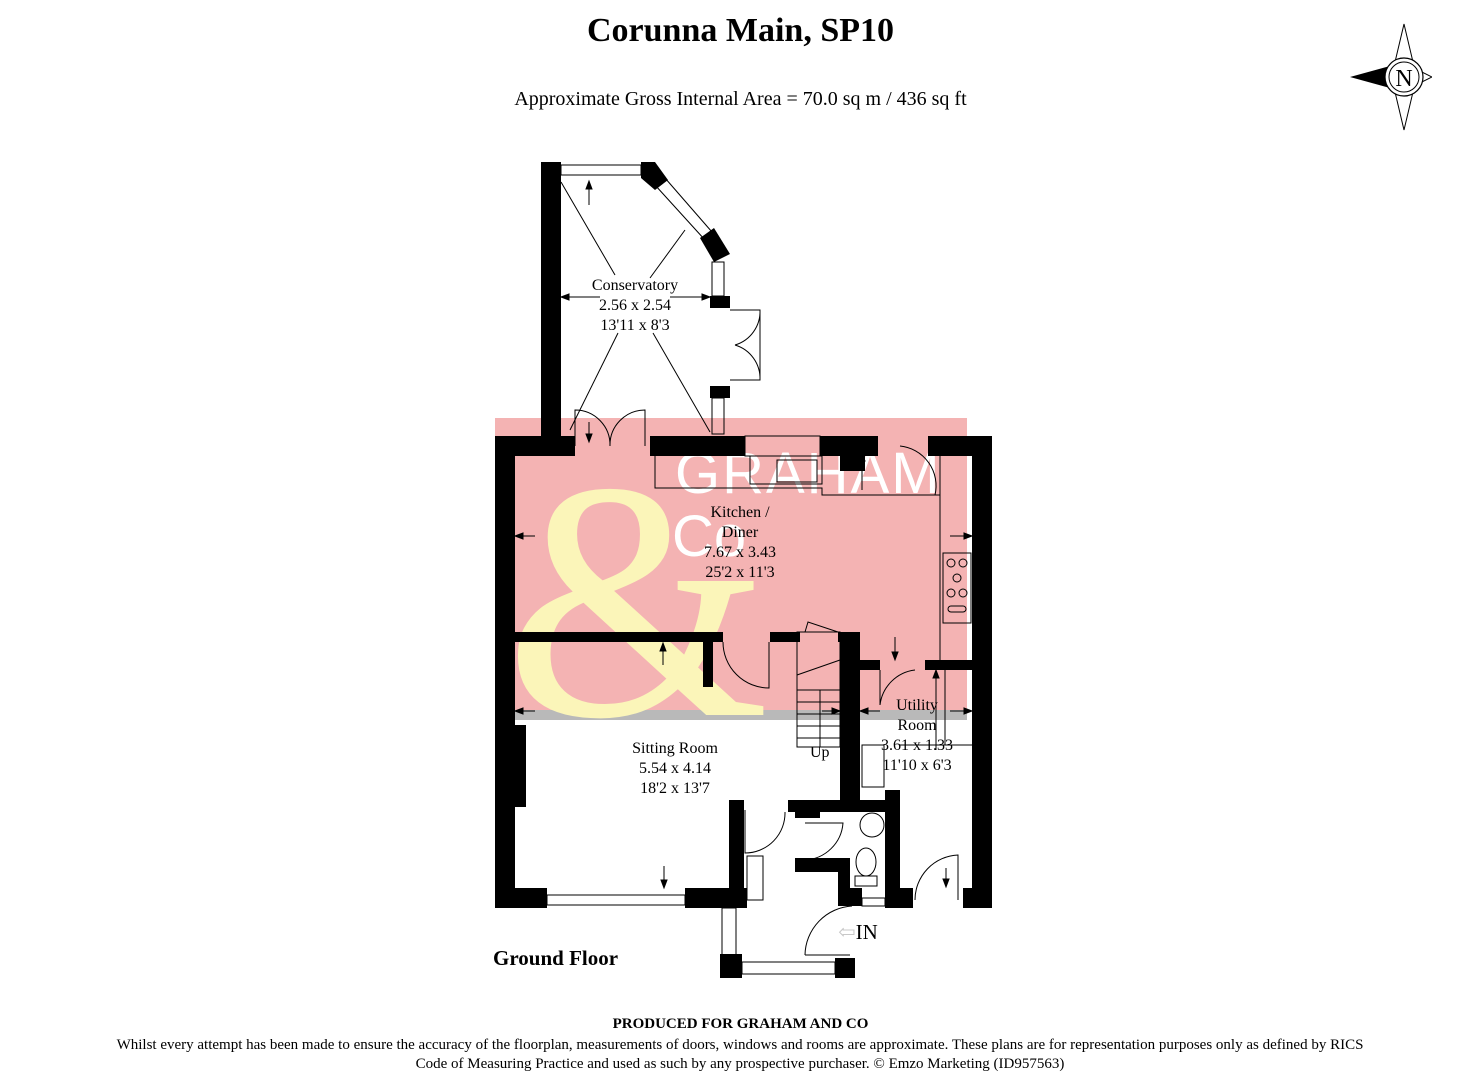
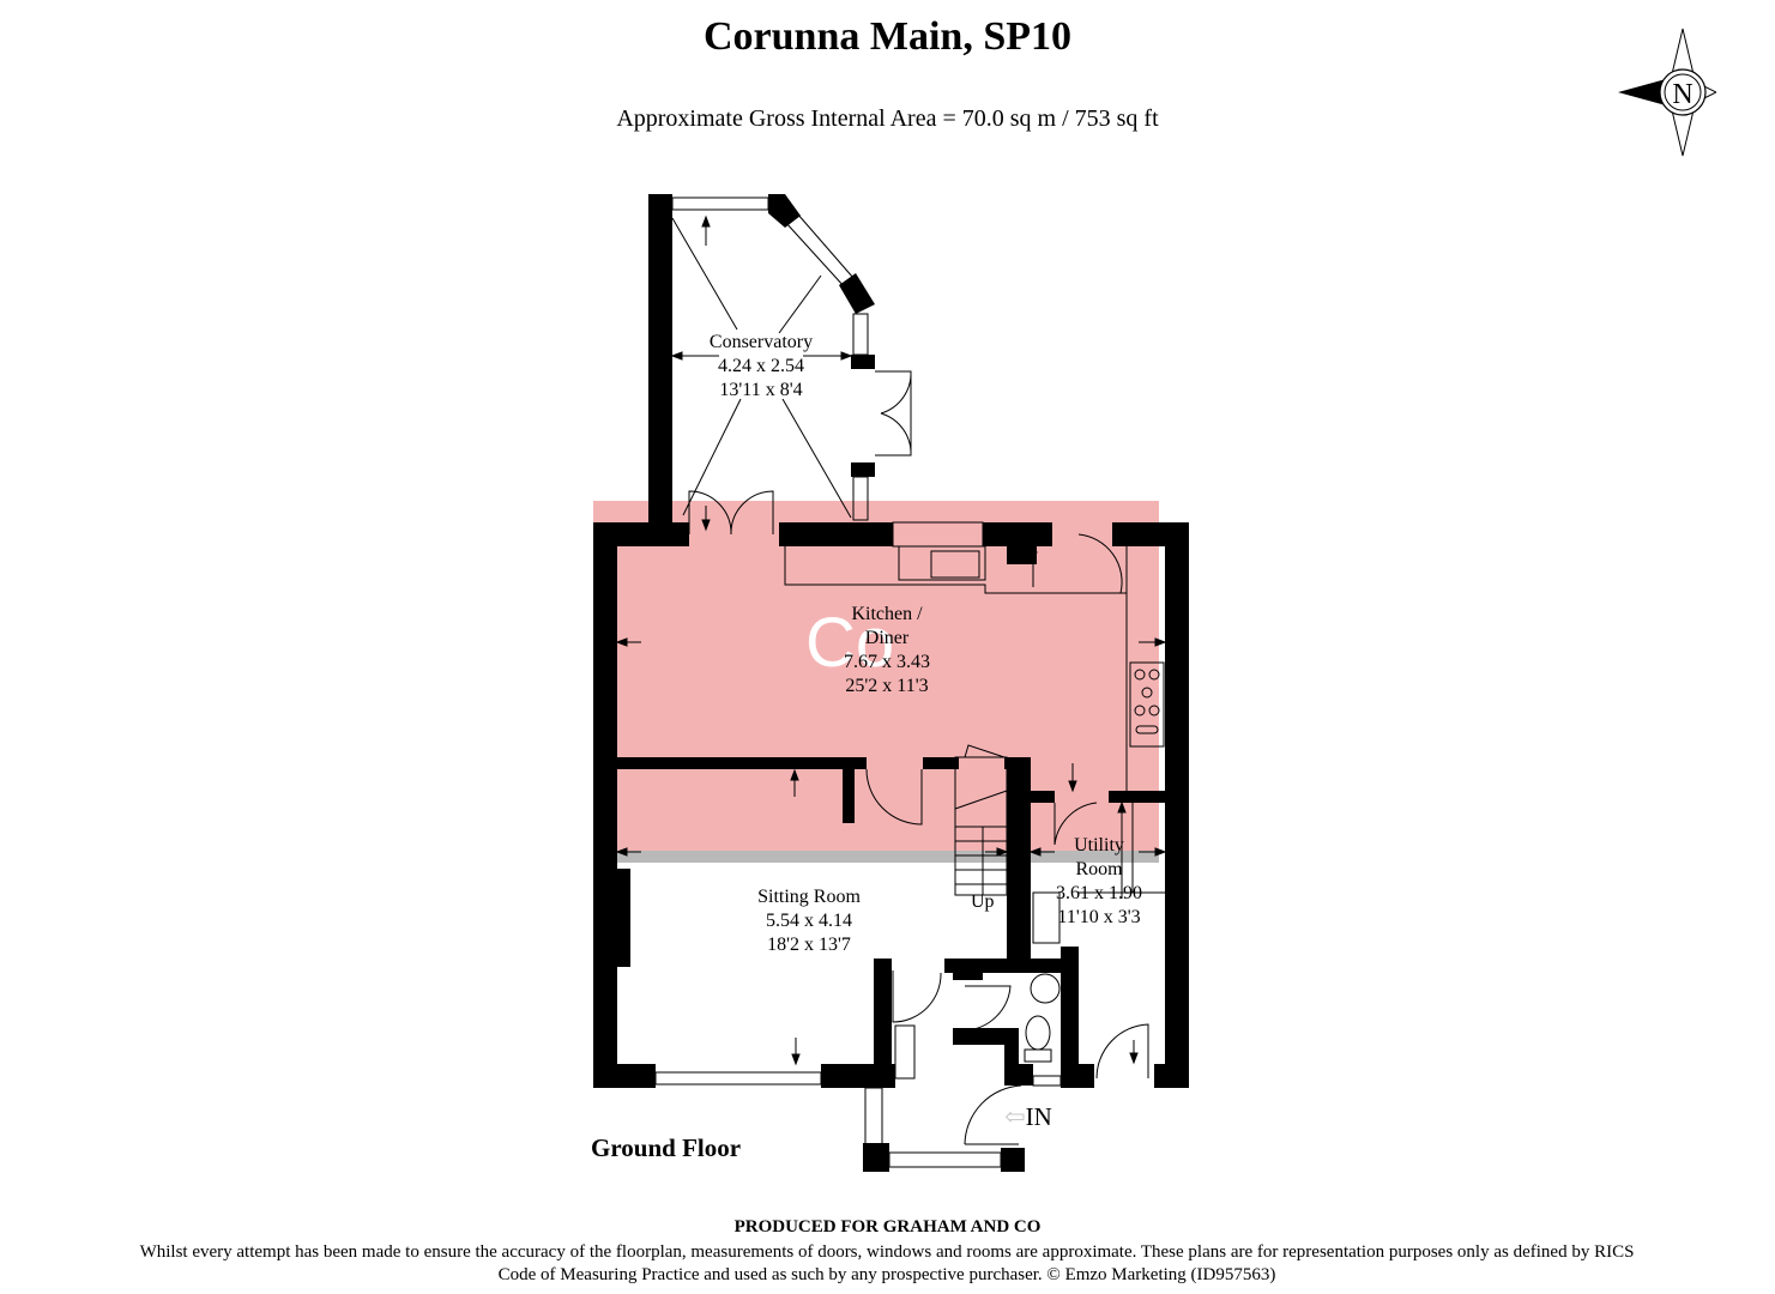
  Corunna Main, SP10
- Approximate Gross Internal Area = 70.0 sq m / 436 sq ft
+ Approximate Gross Internal Area = 70.0 sq m / 753 sq ft
  N
- &
- GRAHAM
  Co
  Conservatory
- 2.56 x 2.54
+ 4.24 x 2.54
- 13'11 x 8'3
+ 13'11 x 8'4
  Kitchen /
  Diner
  7.67 x 3.43
  25'2 x 11'3
  Utility
  Room
- 3.61 x 1.33
+ 3.61 x 1.90
- 11'10 x 6'3
+ 11'10 x 3'3
  Sitting Room
  5.54 x 4.14
  18'2 x 13'7
  Up
  ⇦IN
  Ground Floor
  PRODUCED FOR GRAHAM AND CO
  Whilst every attempt has been made to ensure the accuracy of the floorplan, measurements of doors, windows and rooms are approximate. These plans are for representation purposes only as defined by RICS Code of Measuring Practice and used as such by any prospective purchaser. © Emzo Marketing (ID957563)
